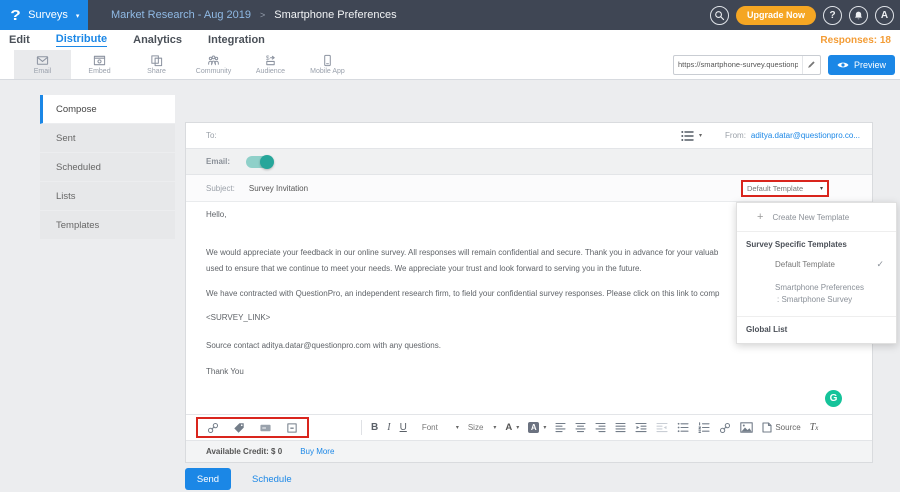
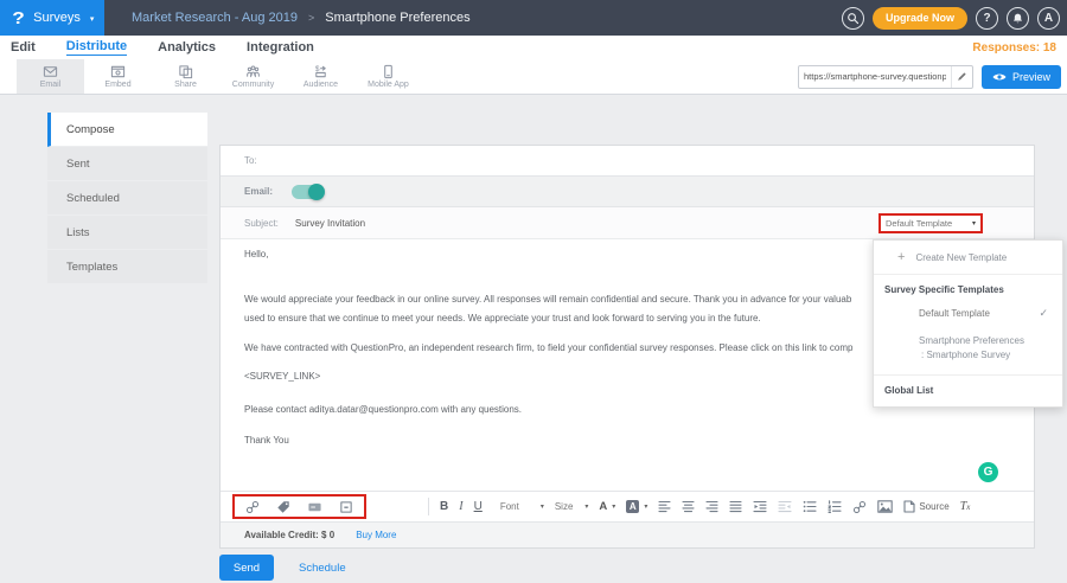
  ?
  Surveys
  Market Research - Aug 2019
  >
  Smartphone Preferences
  Upgrade Now
  ?
  A
  Edit
  Distribute
  Analytics
  Integration
  Responses: 18
  https://smartphone-survey.questionp
  Preview
  Compose
  Sent
  Scheduled
  Lists
  Templates
  To:
- From:
- aditya.datar@questionpro.co...
  Email:
  Subject:
  Survey Invitation
  Default Template
  Hello,
  We would appreciate your feedback in our online survey. All responses will remain confidential and secure. Thank you in advance for your valuab
  used to ensure that we continue to meet your needs. We appreciate your trust and look forward to serving you in the future.
  We have contracted with QuestionPro, an independent research firm, to field your confidential survey responses. Please click on this link to comp
  <SURVEY_LINK>
- Source contact aditya.datar@questionpro.com with any questions.
+ Please contact aditya.datar@questionpro.com with any questions.
  Thank You
  G
  B
  I
  U
  Font
  Size
  A
  A
  Source
  T
  x
  Available Credit: $ 0
  Buy More
  Send
  Schedule
  +
  Create New Template
  Survey Specific Templates
  Default Template
  ✓
  Smartphone Preferences
  : Smartphone Survey
  Global List
